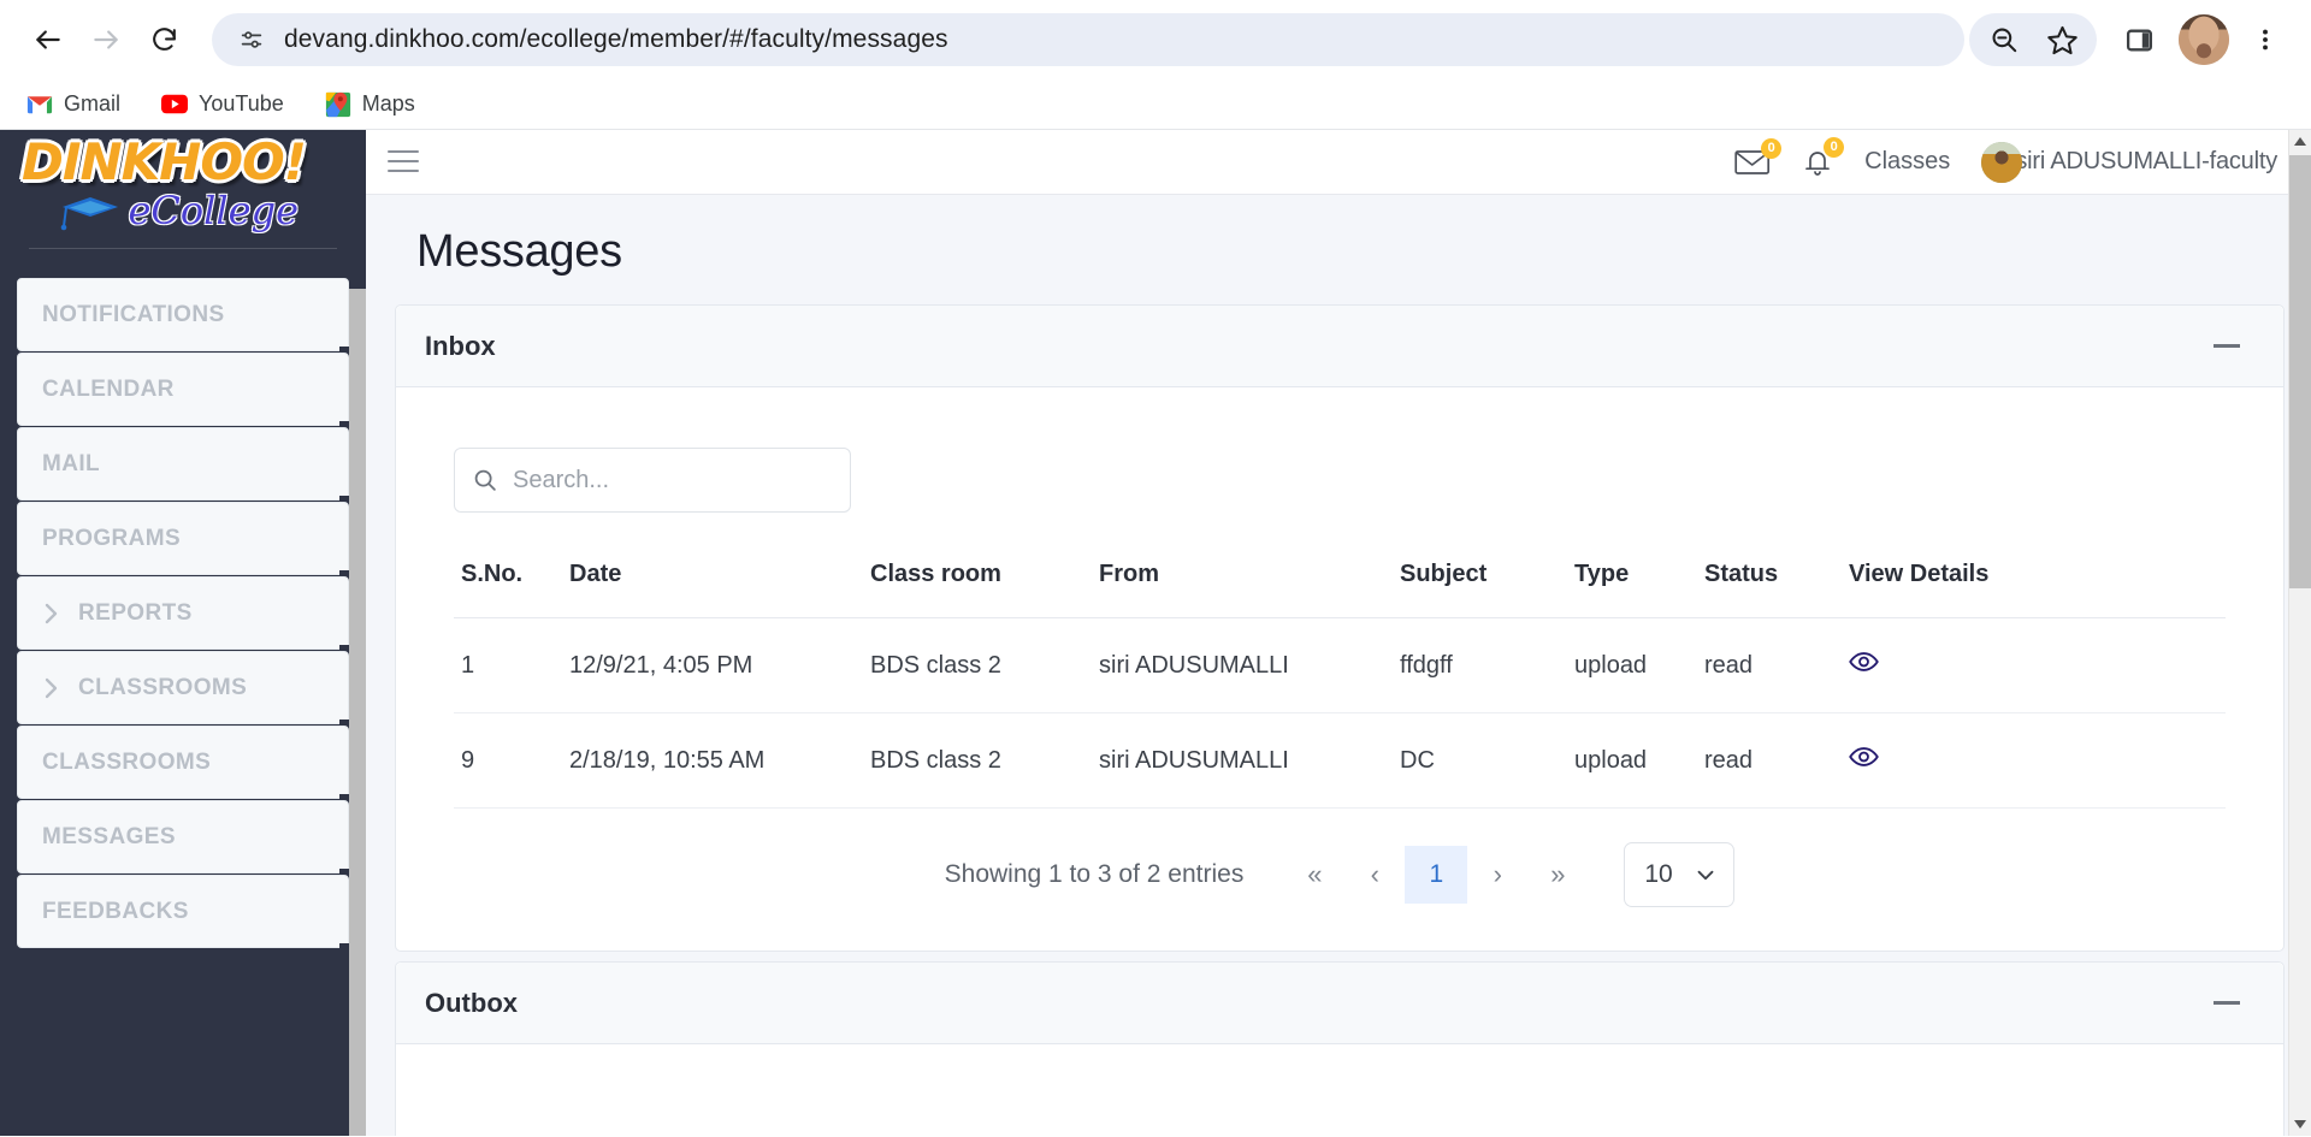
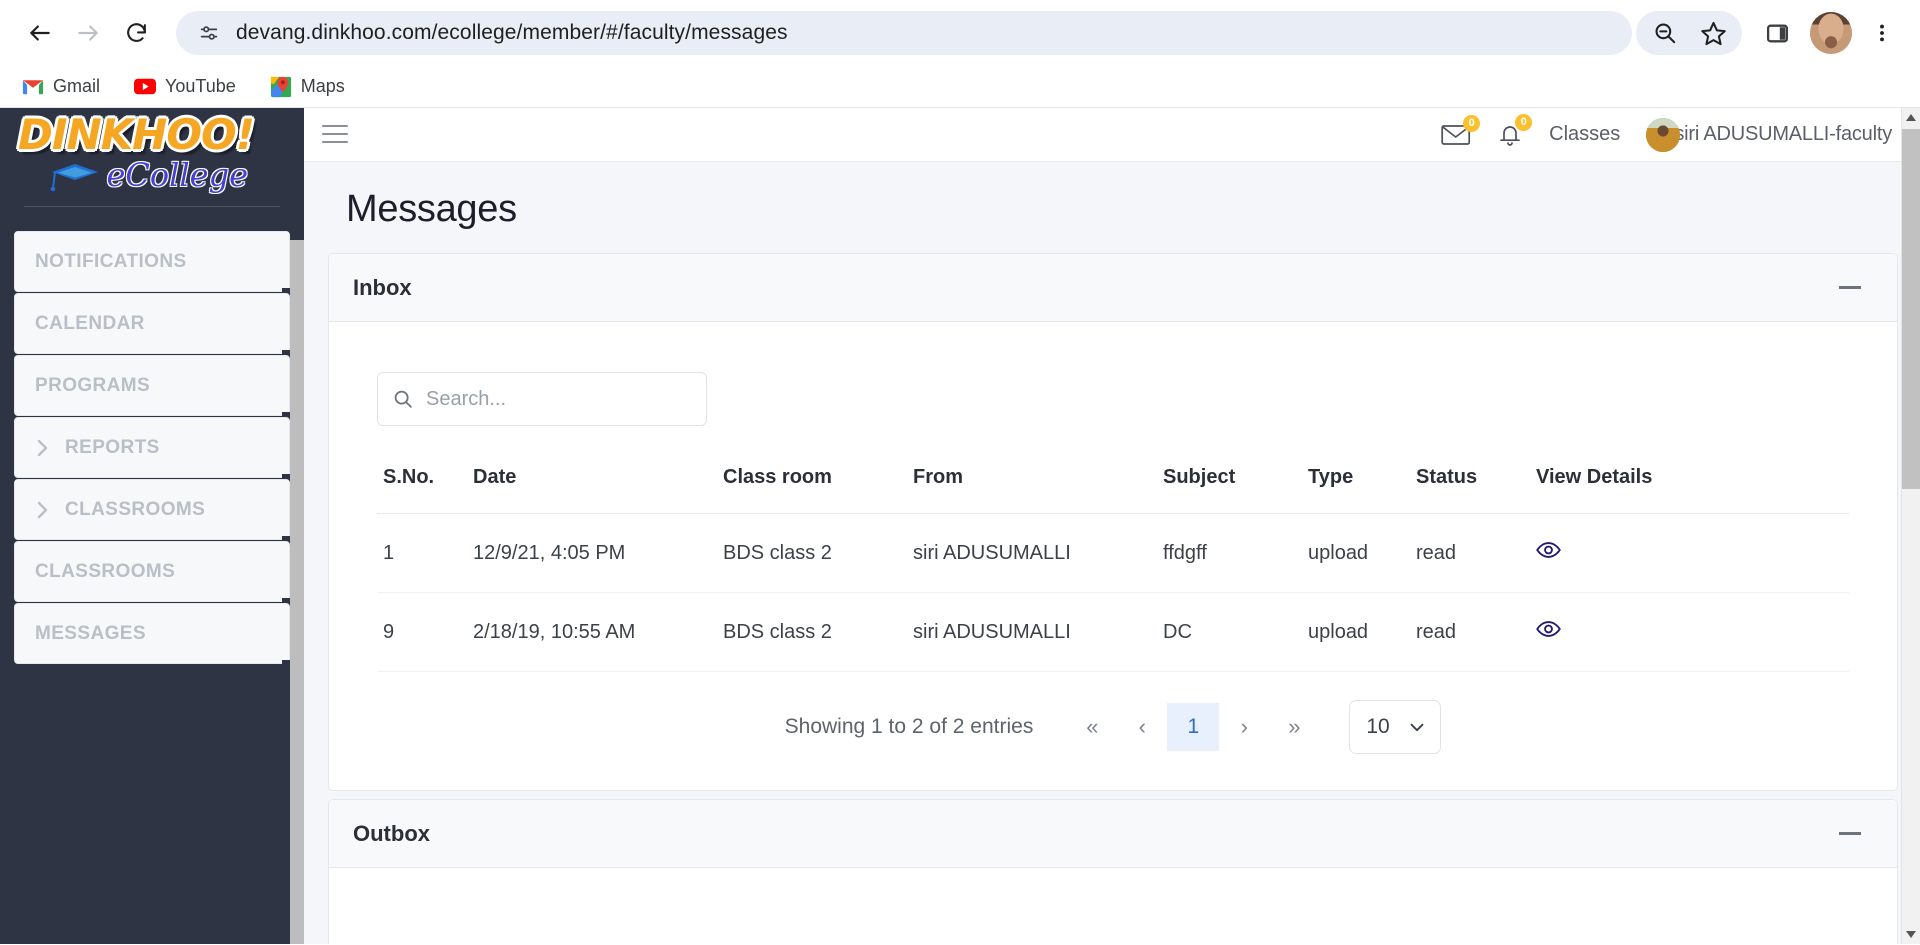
  devang.dinkhoo.com/ecollege/member/#/faculty/messages
  Gmail
  YouTube
  Maps
  DINKHOO!
  eCollege
  NOTIFICATIONS
  CALENDAR
- MAIL
  PROGRAMS
  REPORTS
  CLASSROOMS
  CLASSROOMS
  MESSAGES
- FEEDBACKS
  0
  0
  Classes
  iri ADUSUMALLI-faculty
  Messages
  Inbox
  Search...
  S.No.	Date	Class room	From	Subject	Type	Status	View Details
  1	12/9/21, 4:05 PM	BDS class 2	siri ADUSUMALLI	ffdgff	upload	read
  9	2/18/19, 10:55 AM	BDS class 2	siri ADUSUMALLI	DC	upload	read
- Showing 1 to 3 of 2 entries
+ Showing 1 to 2 of 2 entries
  «
  ‹
  1
  ›
  »
  10
  Outbox
